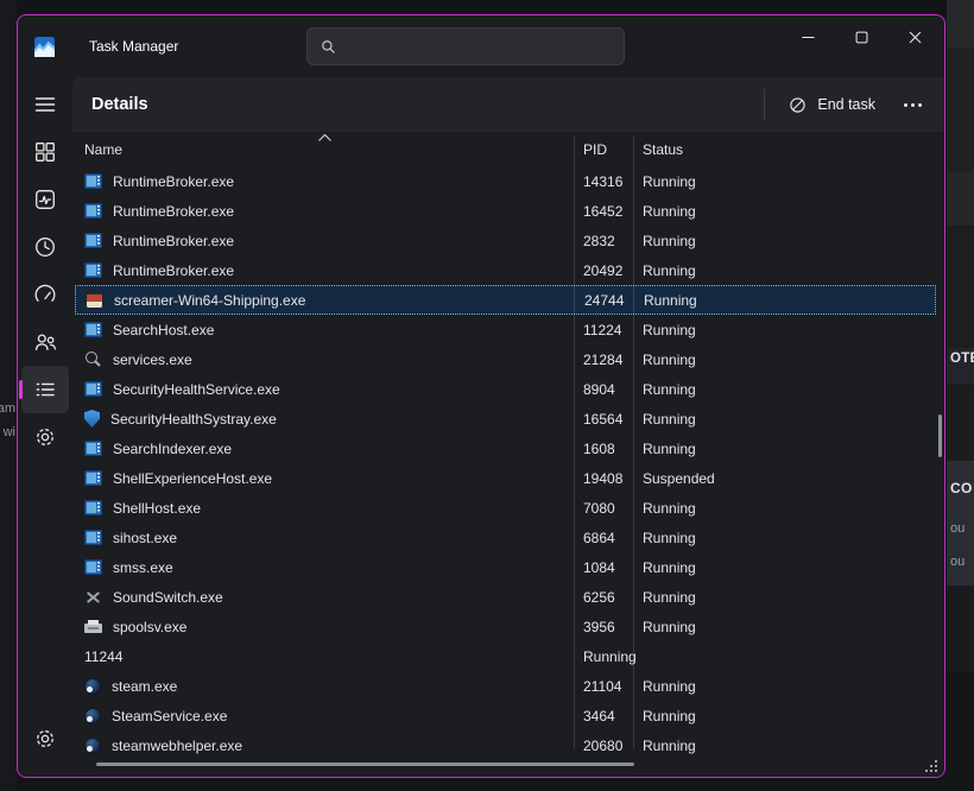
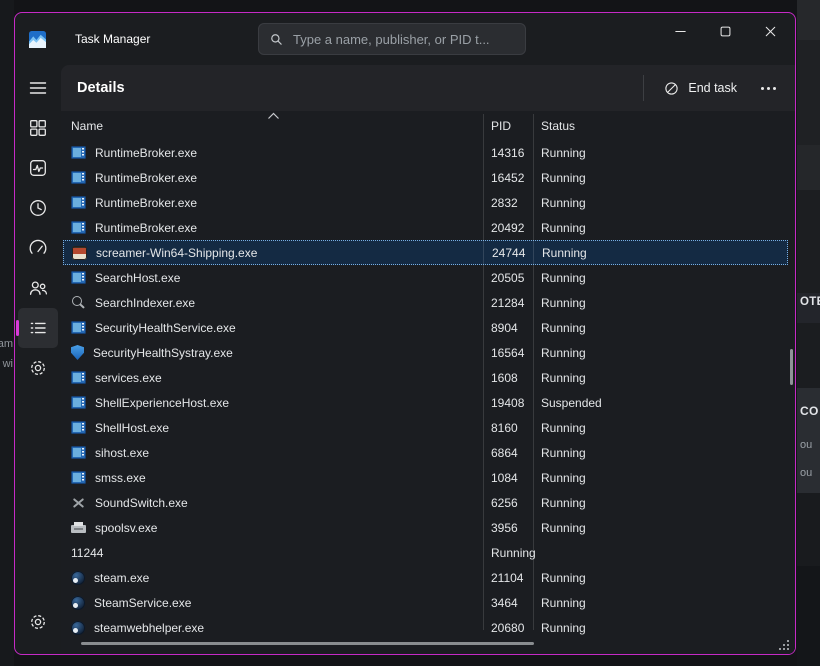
  am
  wi
  CO
  ou
  ou
  Task Manager
+ Type a name, publisher, or PID t...
  Details
  End task
  Name
  PID
  Status
  RuntimeBroker.exe
  14316
  Running
  RuntimeBroker.exe
  16452
  Running
  RuntimeBroker.exe
  2832
  Running
  RuntimeBroker.exe
  20492
  Running
  screamer-Win64-Shipping.exe
  24744
  Running
  SearchHost.exe
- 11224
+ 20505
  Running
- services.exe
+ SearchIndexer.exe
  21284
  Running
  SecurityHealthService.exe
  8904
  Running
  SecurityHealthSystray.exe
  16564
  Running
- SearchIndexer.exe
+ services.exe
  1608
  Running
  ShellExperienceHost.exe
  19408
  Suspended
  ShellHost.exe
- 7080
+ 8160
  Running
  sihost.exe
  6864
  Running
  smss.exe
  1084
  Running
  SoundSwitch.exe
  6256
  Running
  spoolsv.exe
  3956
  Running
  11244
  Running
  steam.exe
  21104
  Running
  SteamService.exe
  3464
  Running
  steamwebhelper.exe
  20680
  Running
